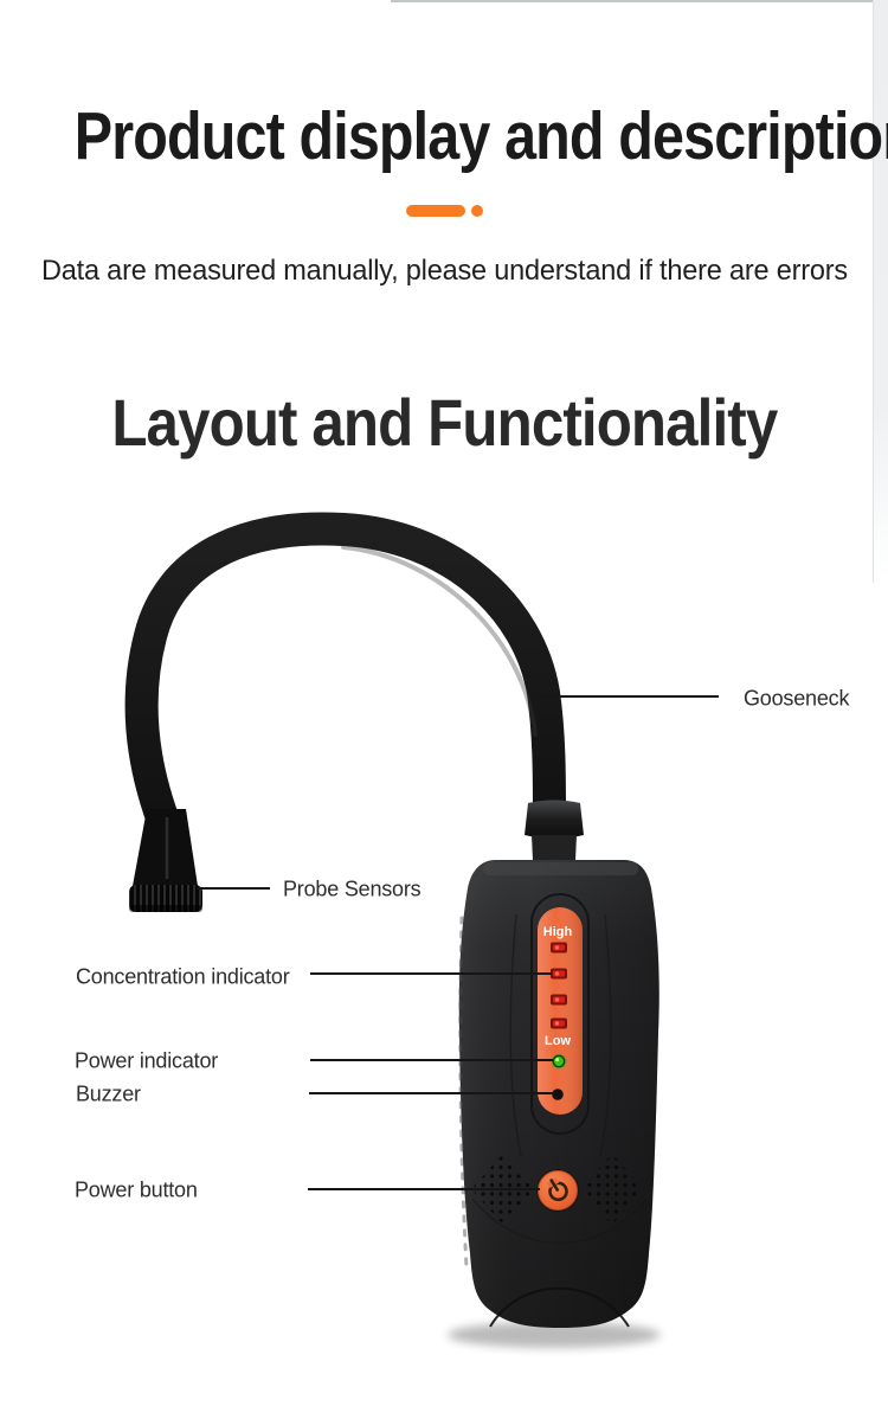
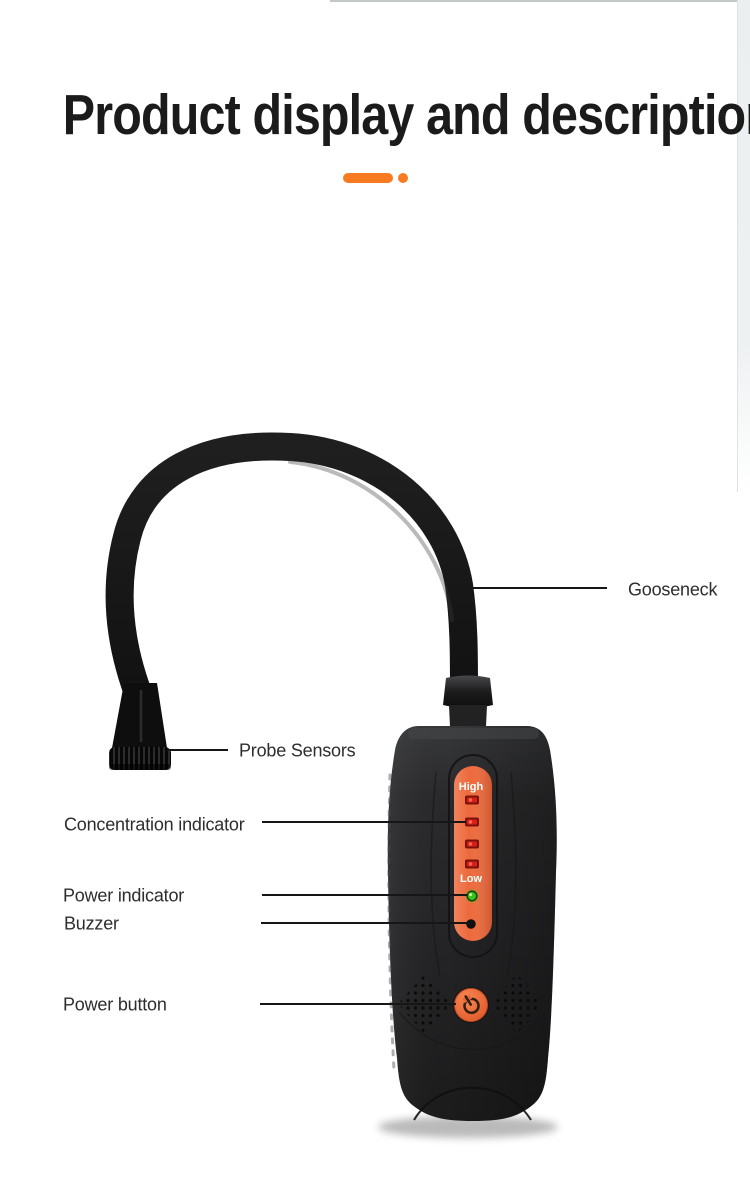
  Product display and descriptio
- Data are measured manually, please understand if there are errors
- Layout and Functionality
  High
  Low
  Gooseneck
  Probe Sensors
  Concentration indicator
  Power indicator
  Buzzer
  Power button
